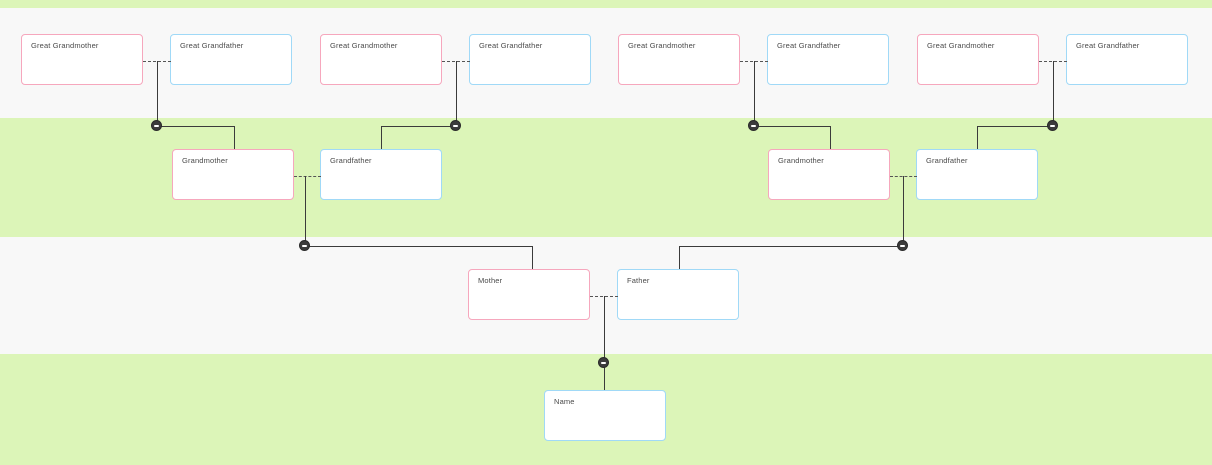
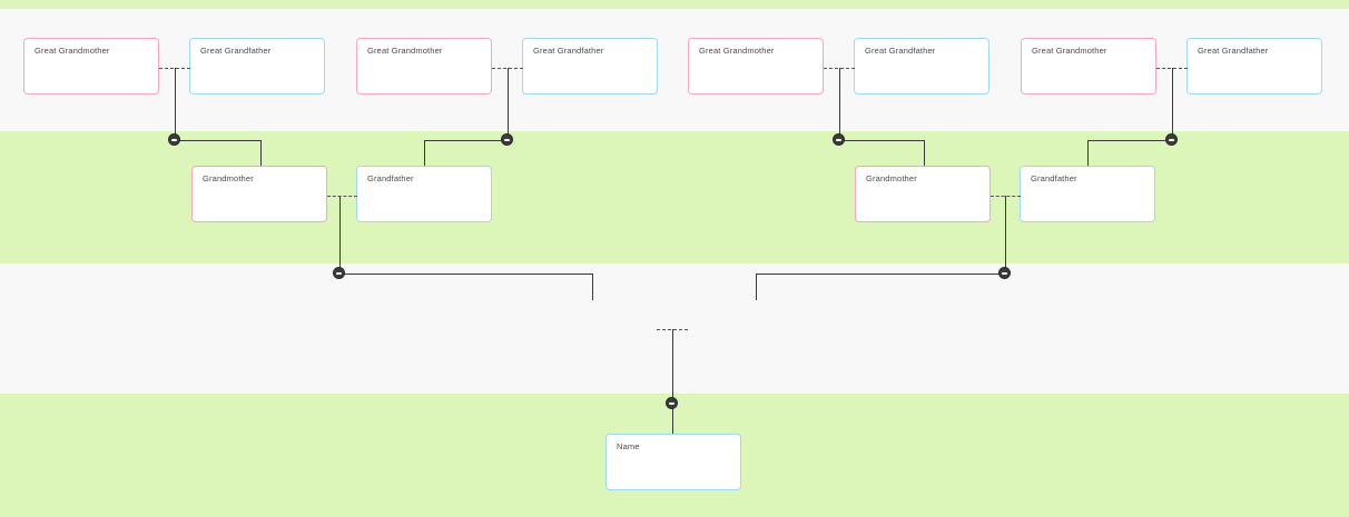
  Great Grandmother
  Great Grandfather
  Great Grandmother
  Great Grandfather
  Great Grandmother
  Great Grandfather
  Great Grandmother
  Great Grandfather
  Grandmother
  Grandfather
  Grandmother
  Grandfather
- Mother
- Father
  Name
